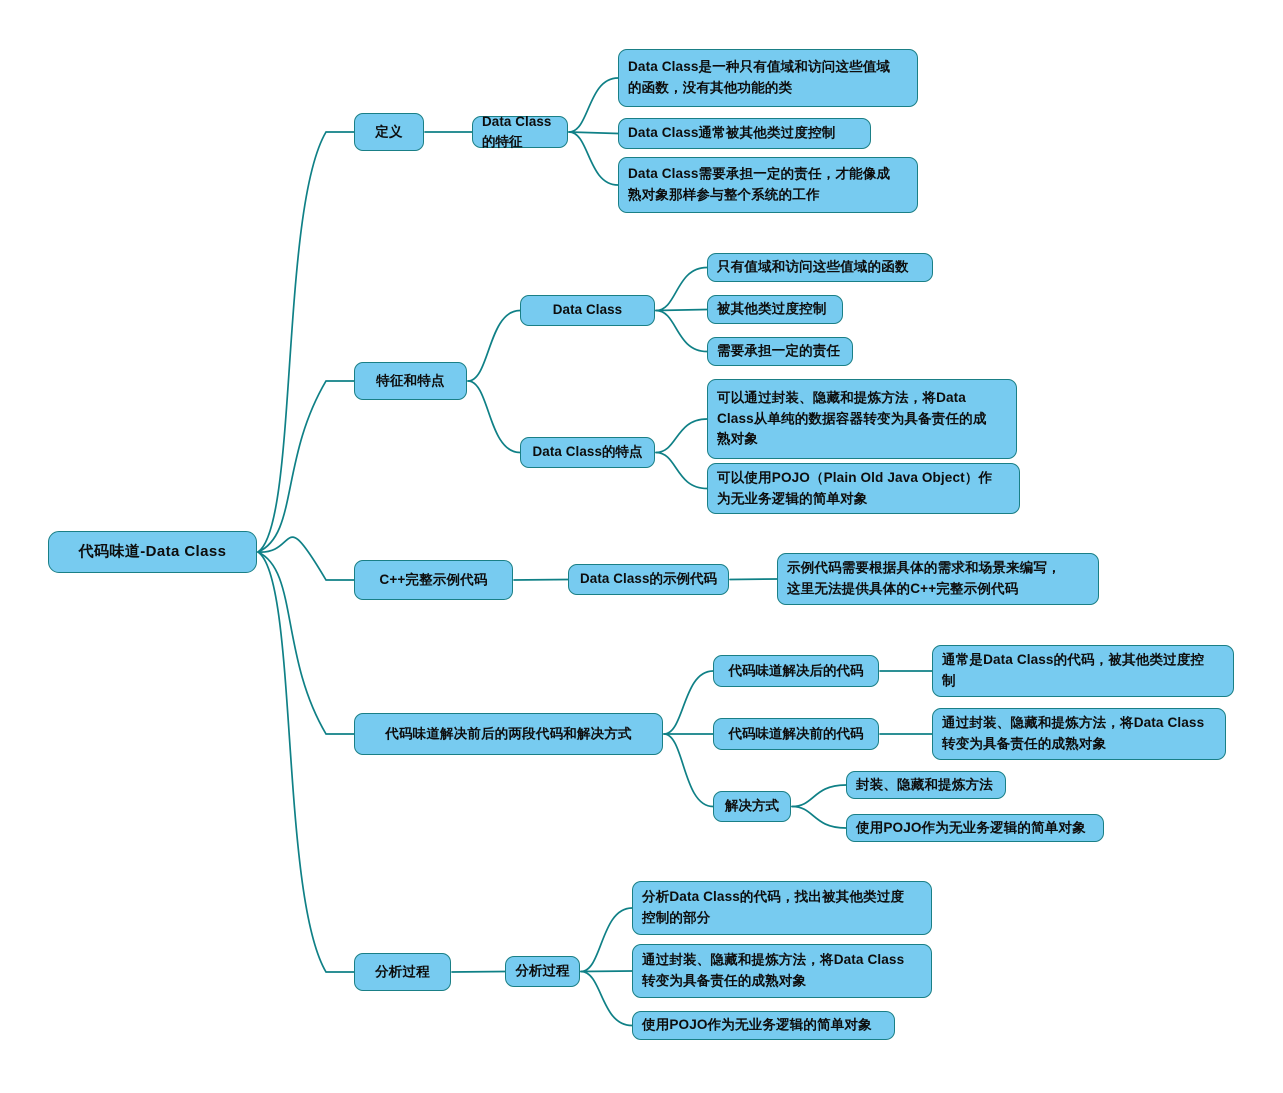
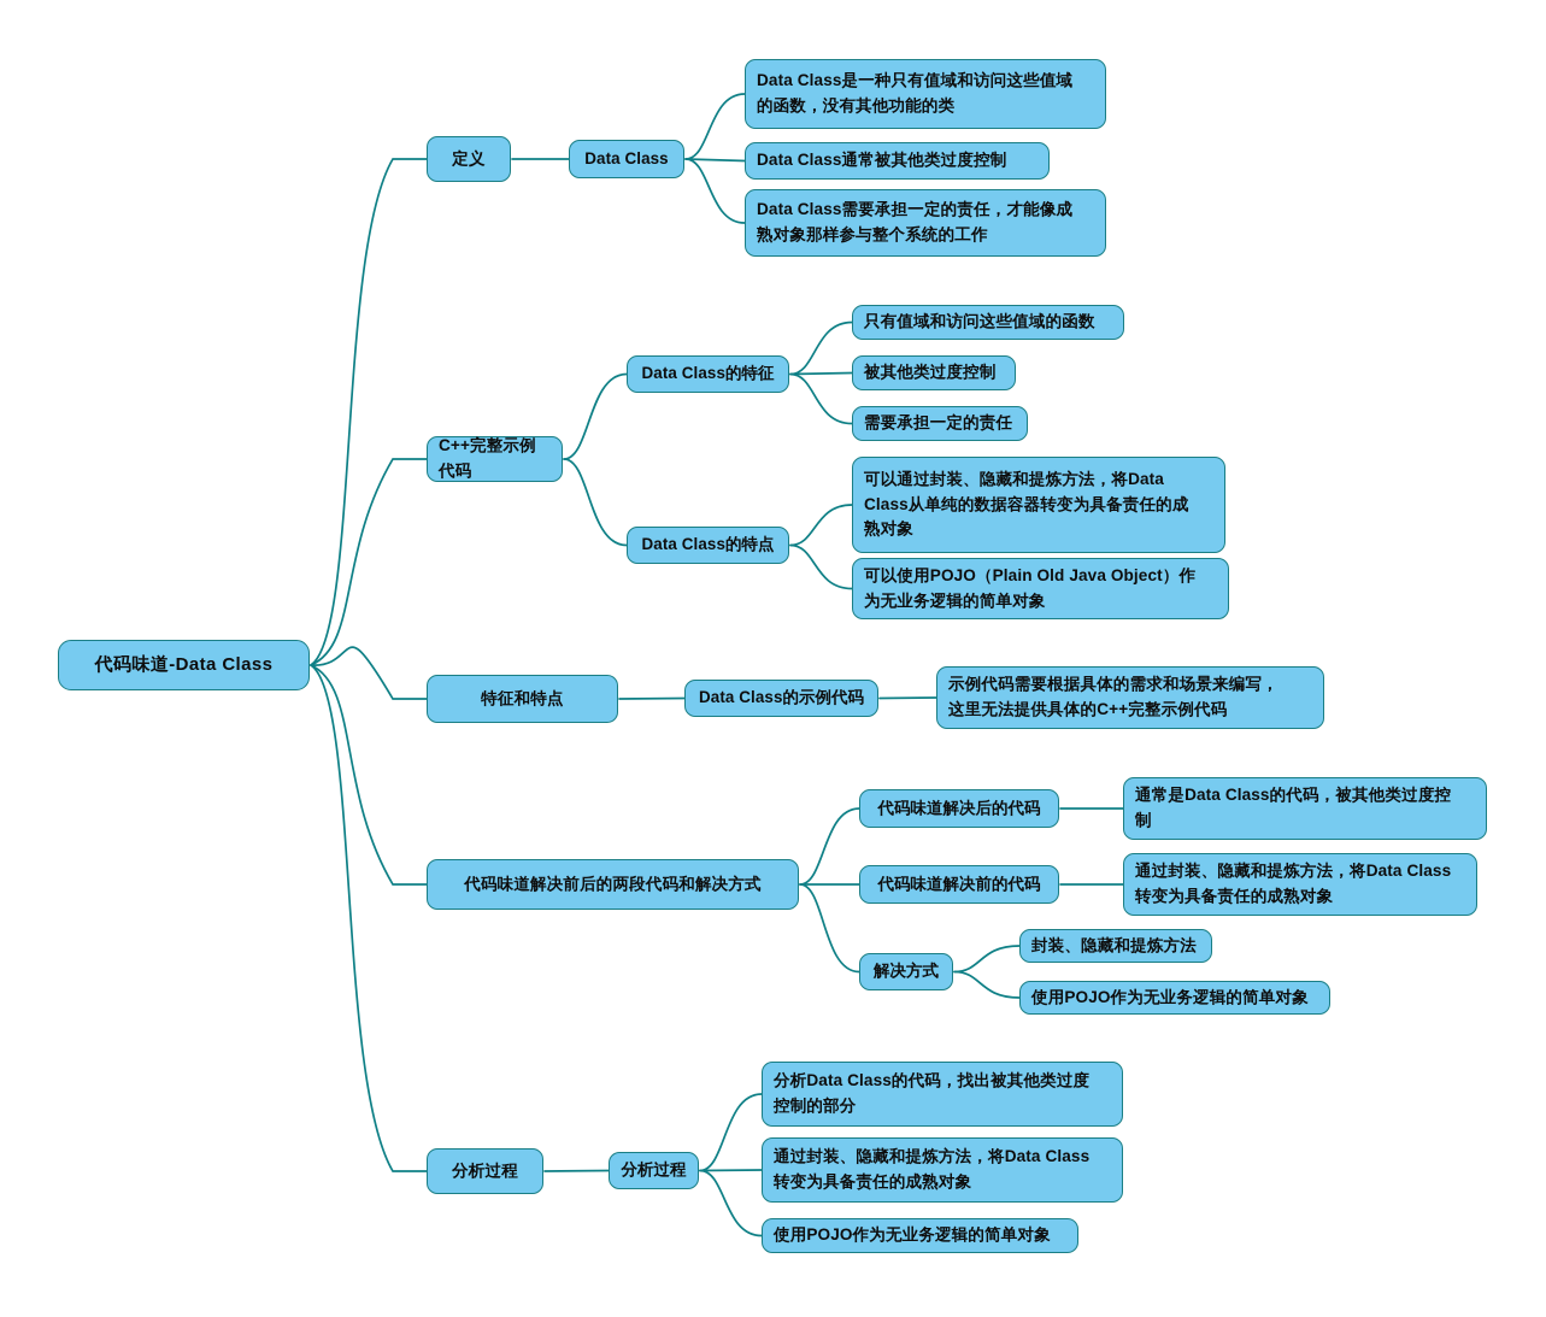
  代码味道-Data Class
  定义
- Data Class的特征
+ Data Class
  Data Class是一种只有值域和访问这些值域
  的函数，没有其他功能的类
  Data Class通常被其他类过度控制
  Data Class需要承担一定的责任，才能像成
  熟对象那样参与整个系统的工作
- 特征和特点
+ C++完整示例代码
- Data Class
+ Data Class的特征
  只有值域和访问这些值域的函数
  被其他类过度控制
  需要承担一定的责任
  Data Class的特点
  可以通过封装、隐藏和提炼方法，将Data
  Class从单纯的数据容器转变为具备责任的成
  熟对象
  可以使用POJO（Plain Old Java Object）作
  为无业务逻辑的简单对象
- C++完整示例代码
+ 特征和特点
  Data Class的示例代码
  示例代码需要根据具体的需求和场景来编写，
  这里无法提供具体的C++完整示例代码
  代码味道解决前后的两段代码和解决方式
  代码味道解决后的代码
  通常是Data Class的代码，被其他类过度控
  制
  代码味道解决前的代码
  通过封装、隐藏和提炼方法，将Data Class
  转变为具备责任的成熟对象
  解决方式
  封装、隐藏和提炼方法
  使用POJO作为无业务逻辑的简单对象
  分析过程
  分析过程
  分析Data Class的代码，找出被其他类过度
  控制的部分
  通过封装、隐藏和提炼方法，将Data Class
  转变为具备责任的成熟对象
  使用POJO作为无业务逻辑的简单对象
